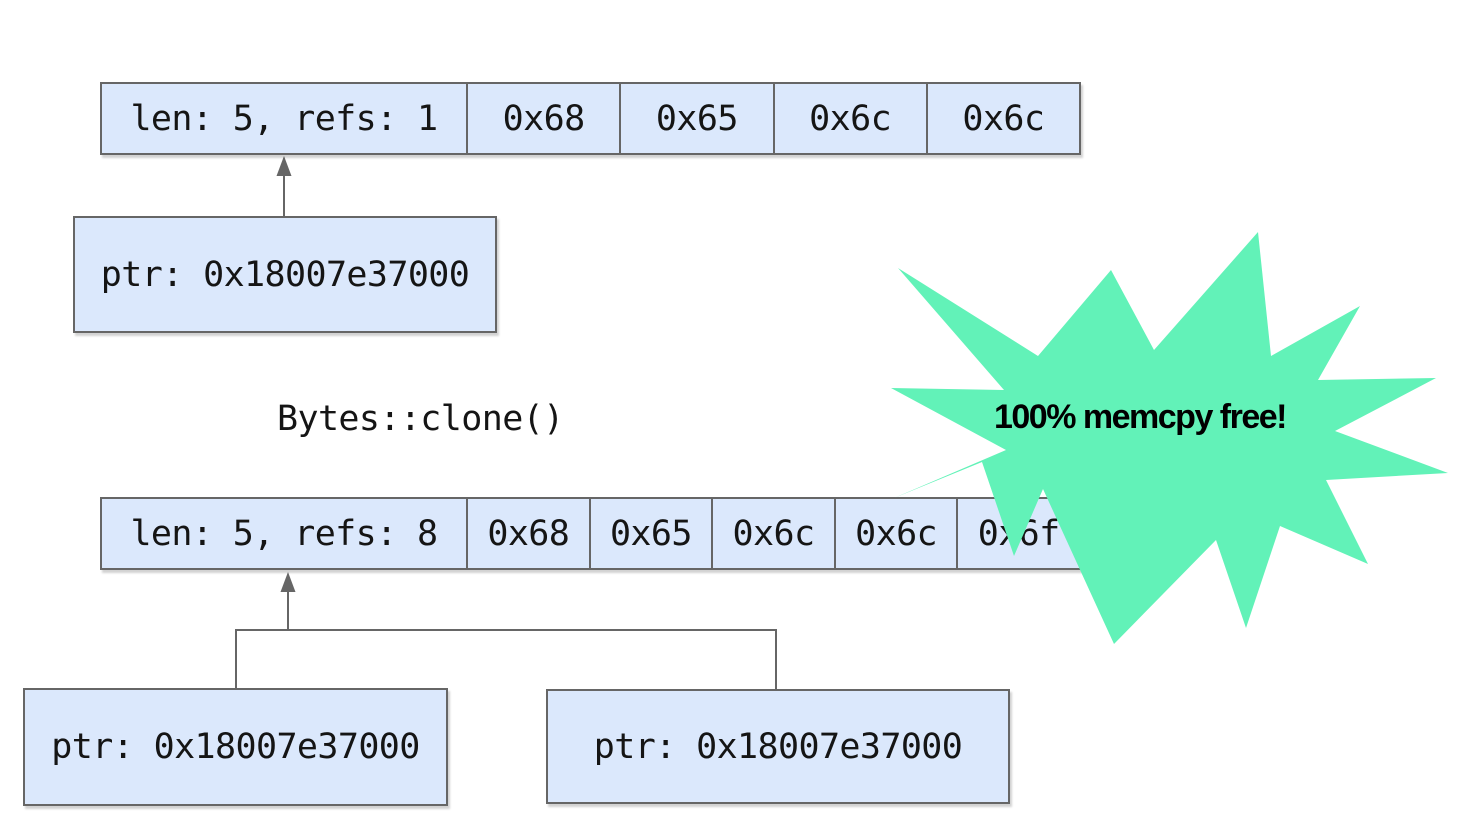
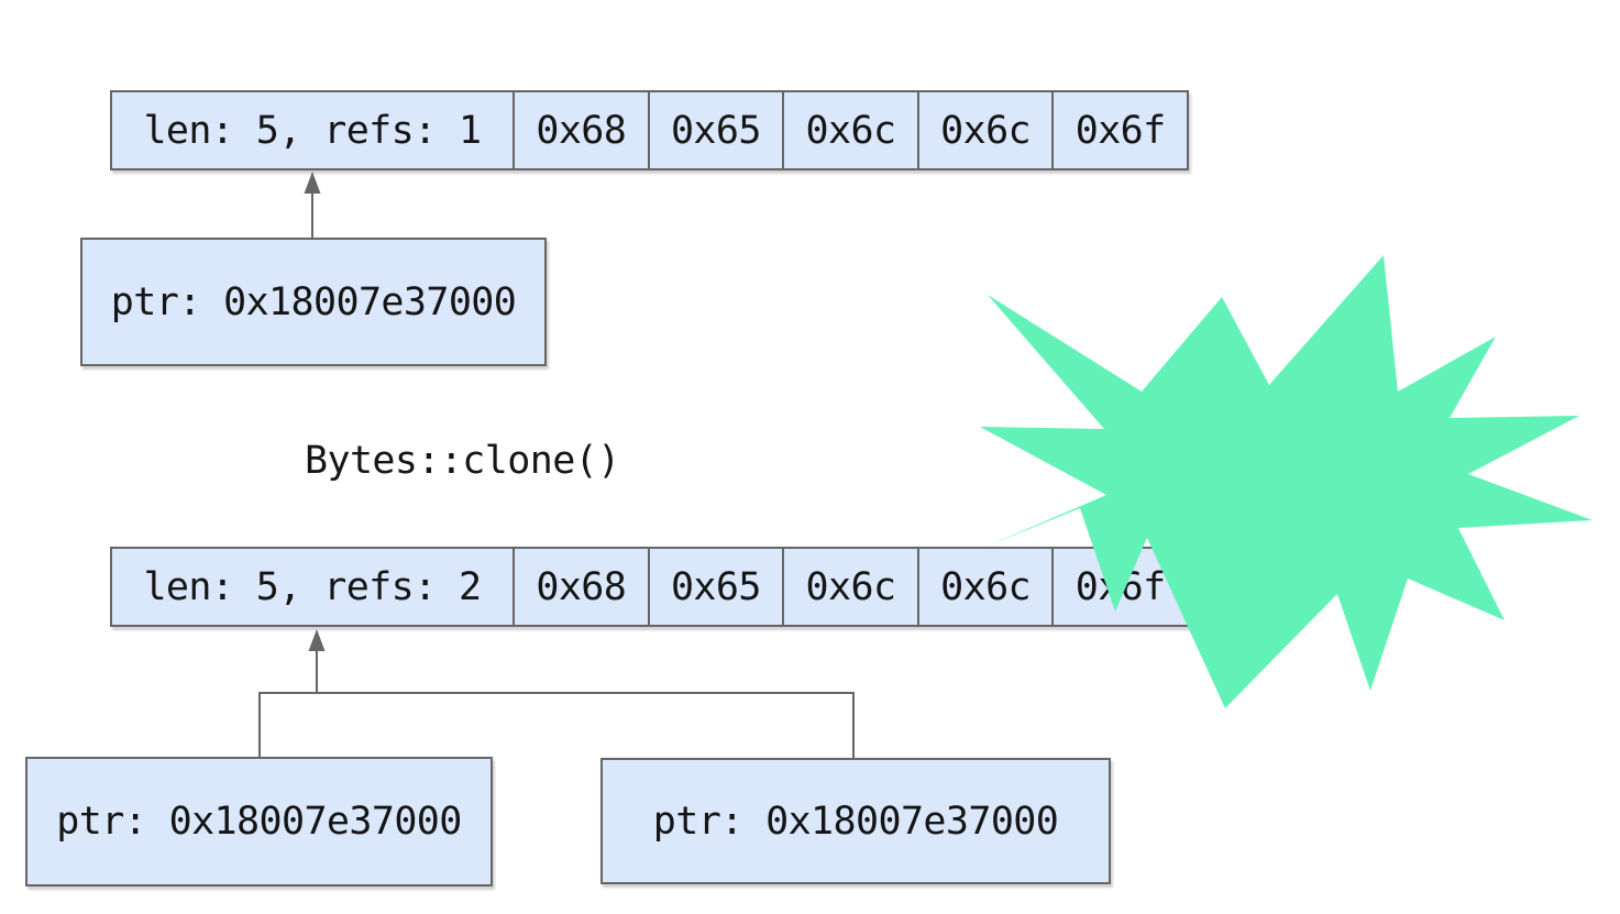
  len: 5, refs: 1
  0x68
  0x65
  0x6c
  0x6c
+ 0x6f
  ptr: 0x18007e37000
  Bytes::clone()
- len: 5, refs: 8
+ len: 5, refs: 2
  0x68
  0x65
  0x6c
  0x6c
  06f
  ptr: 0x18007e37000
  ptr: 0x18007e37000
- 100% memcpy free!
